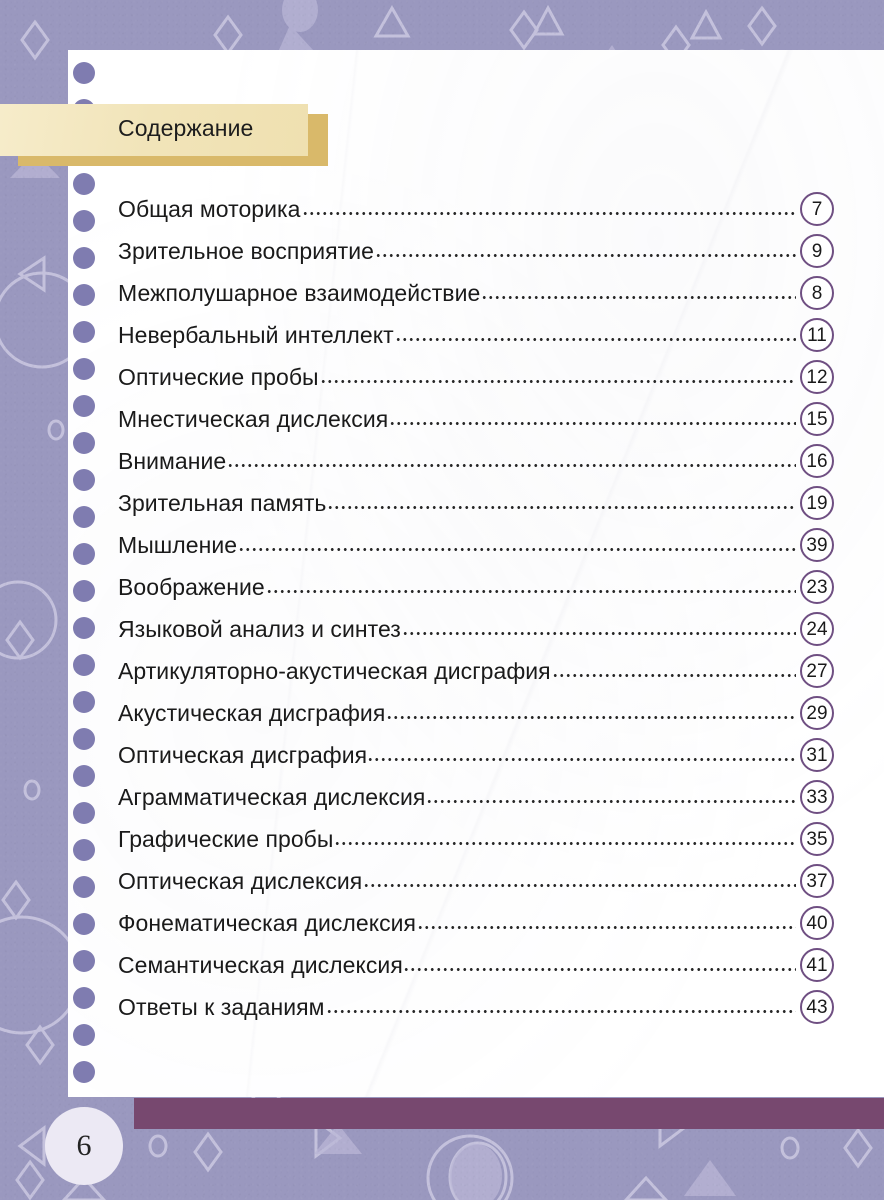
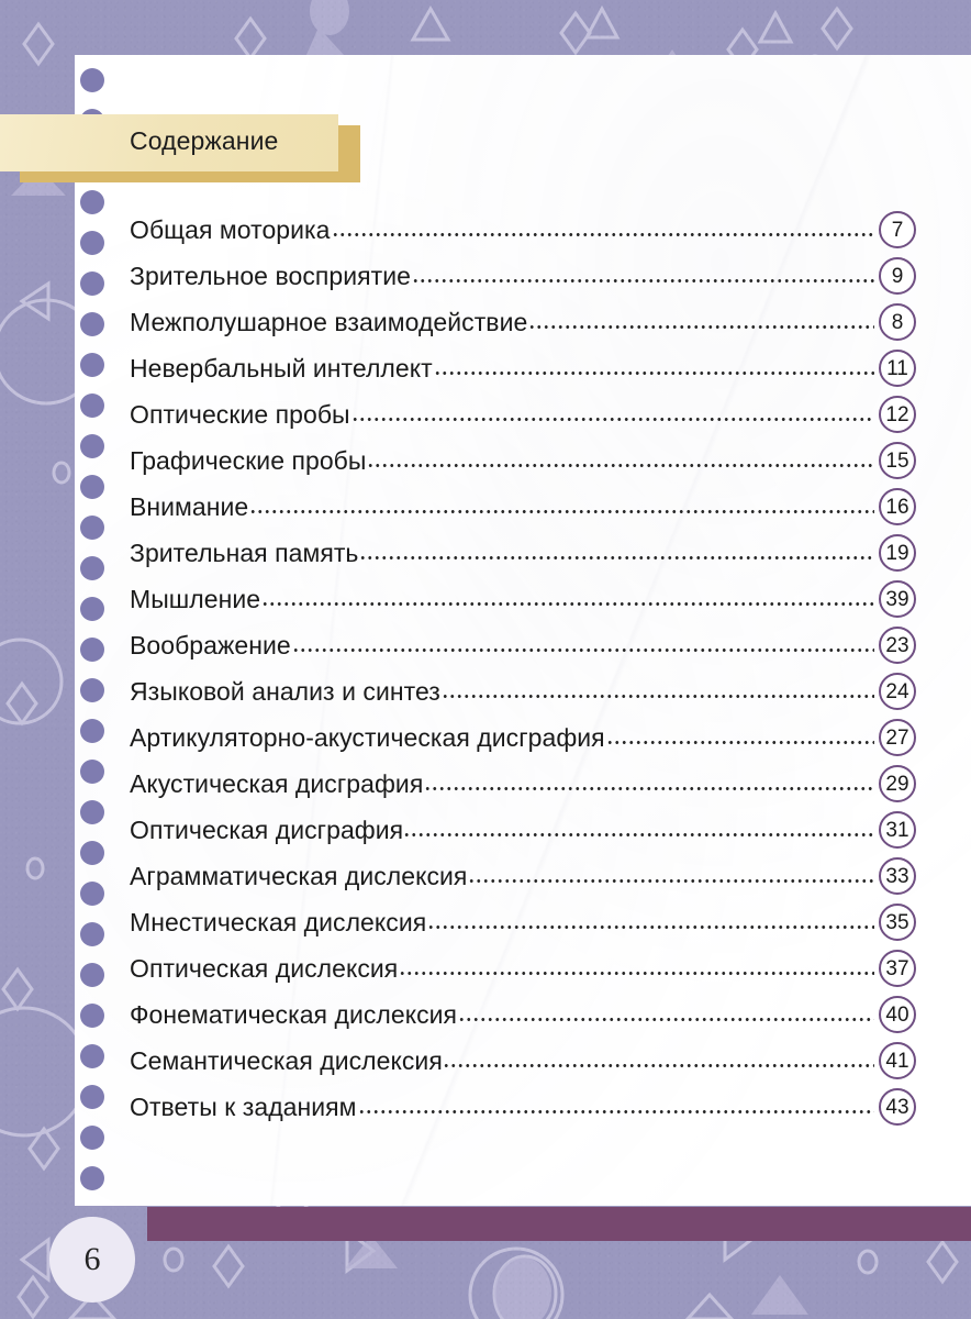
  Содержание
  Общая моторика
  7
  Зрительное восприятие
  9
  Межполушарное взаимодействие
  8
  Невербальный интеллект
  11
  Оптические пробы
  12
- Мнестическая дислексия
+ Графические пробы
  15
  Внимание
  16
  Зрительная память
  19
  Мышление
  39
  Воображение
  23
  Языковой анализ и синтез
  24
  Артикуляторно-акустическая дисграфия
  27
  Акустическая дисграфия
  29
  Оптическая дисграфия
  31
  Аграмматическая дислексия
  33
- Графические пробы
+ Мнестическая дислексия
  35
  Оптическая дислексия
  37
  Фонематическая дислексия
  40
  Семантическая дислексия
  41
  Ответы к заданиям
  43
  6
